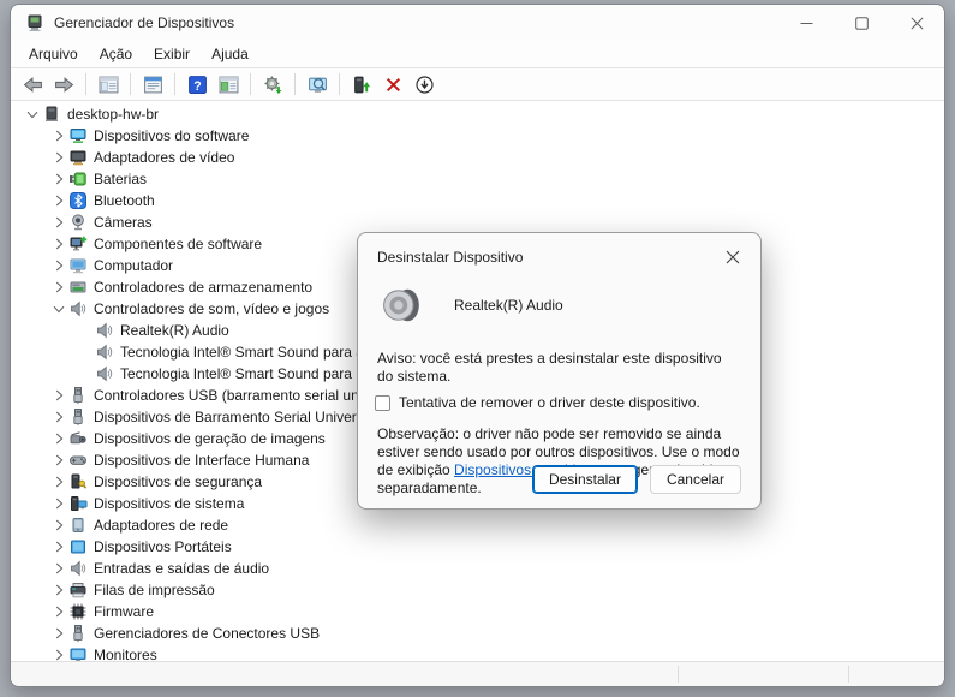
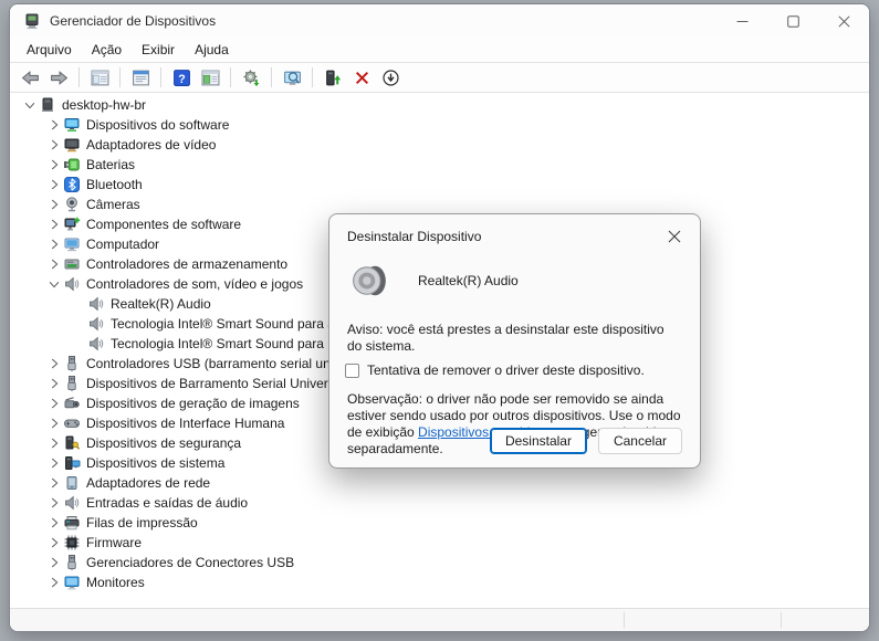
  Gerenciador de Dispositivos
  Arquivo
  Ação
  Exibir
  Ajuda
  ?
  desktop-hw-br
  Dispositivos do software
  Adaptadores de vídeo
  Baterias
  Bluetooth
  Câmeras
  Componentes de software
  Computador
  Controladores de armazenamento
  Controladores de som, vídeo e jogos
  Realtek(R) Audio
  Tecnologia Intel® Smart Sound para
  Tecnologia Intel® Smart Sound para
  Controladores USB (barramento serial un
  Dispositivos de Barramento Serial Univer
  Dispositivos de geração de imagens
  Dispositivos de Interface Humana
  Dispositivos de segurança
  Dispositivos de sistema
  Adaptadores de rede
- Dispositivos Portáteis
  Entradas e saídas de áudio
  Filas de impressão
  Firmware
  Gerenciadores de Conectores USB
  Monitores
  Desinstalar Dispositivo
  Realtek(R) Audio
  Aviso: você está prestes a desinstalar este dispositivo do sistema.
  Tentativa de remover o driver deste dispositivo.
  Observação: o driver não pode ser removido se ainda estiver sendo usado por outros dispositivos. Use o modo de exibição Dispositivos e separadamente.
  Desinstalar
  Cancelar
